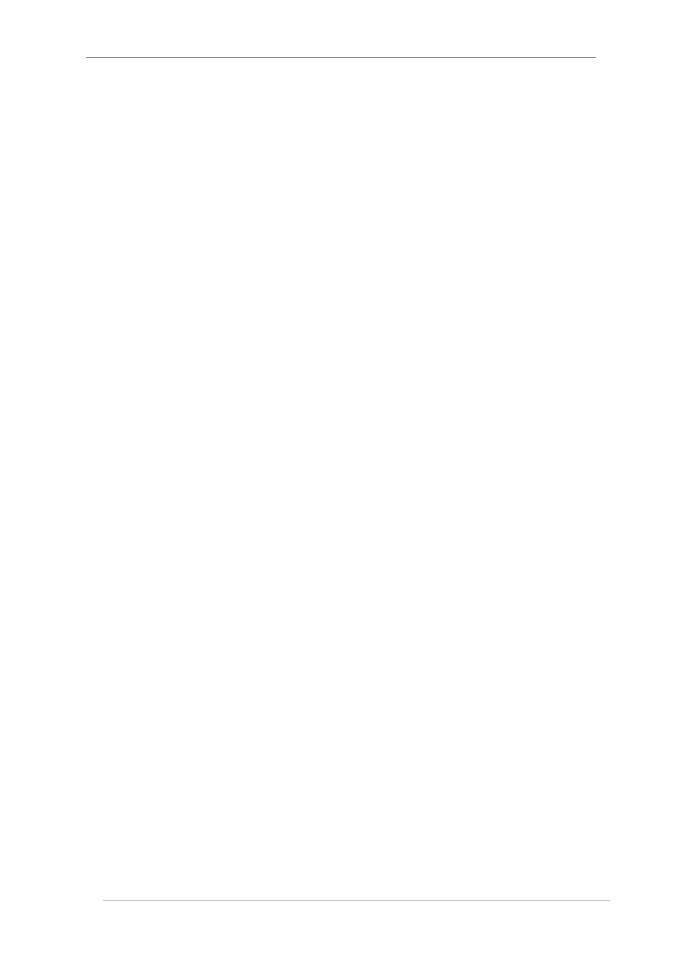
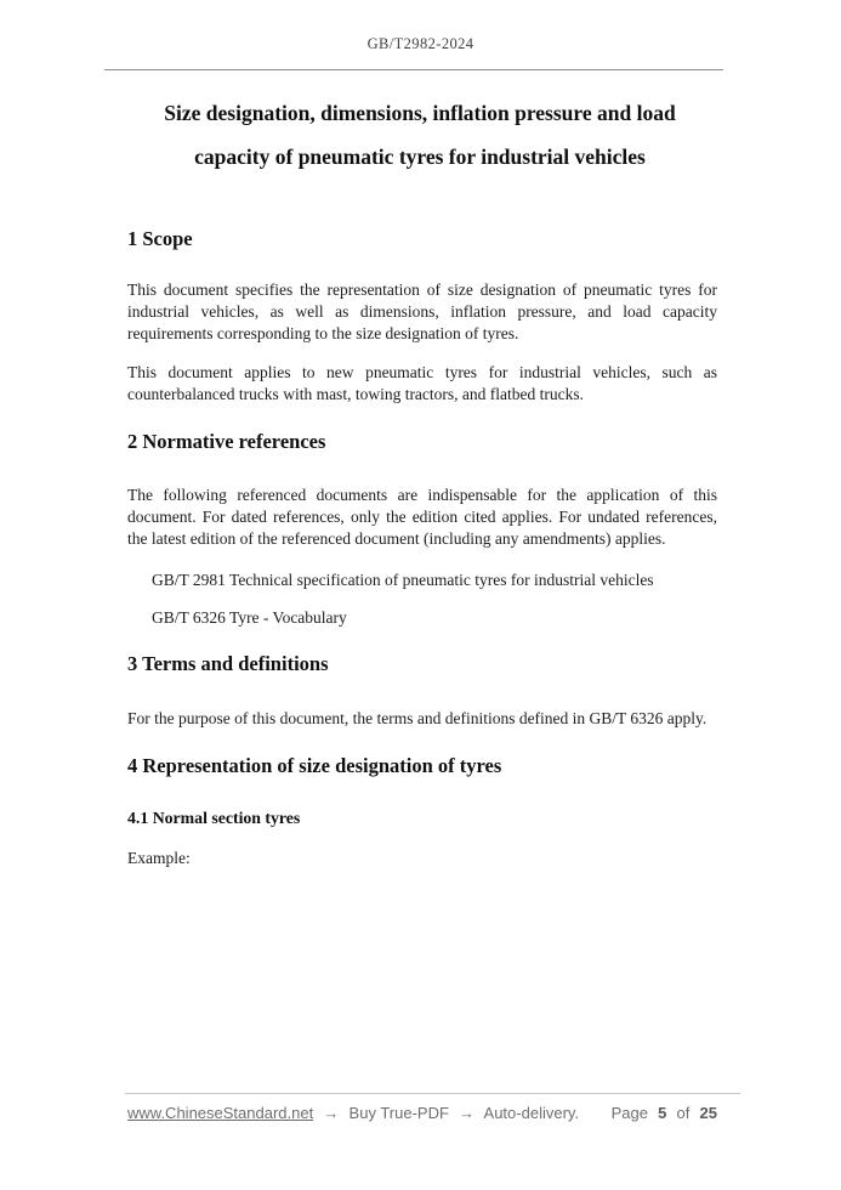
+ GB/T2982-2024
+ Size designation, dimensions, inflation pressure and load
+ capacity of pneumatic tyres for industrial vehicles
+ 1 Scope
+ This document specifies the representation of size designation of pneumatic tyres for industrial vehicles, as well as dimensions, inflation pressure, and load capacity requirements corresponding to the size designation of tyres.
+ This document applies to new pneumatic tyres for industrial vehicles, such as counterbalanced trucks with mast, towing tractors, and flatbed trucks.
+ 2 Normative references
+ The following referenced documents are indispensable for the application of this document. For dated references, only the edition cited applies. For undated references, the latest edition of the referenced document (including any amendments) applies.
+ GB/T 2981 Technical specification of pneumatic tyres for industrial vehicles
+ GB/T 6326 Tyre - Vocabulary
+ 3 Terms and definitions
+ For the purpose of this document, the terms and definitions defined in GB/T 6326 apply.
+ 4 Representation of size designation of tyres
+ 4.1 Normal section tyres
+ Example:
+ www.ChineseStandard.net → Buy True-PDF → Auto-delivery.
+ Page 5 of 25
